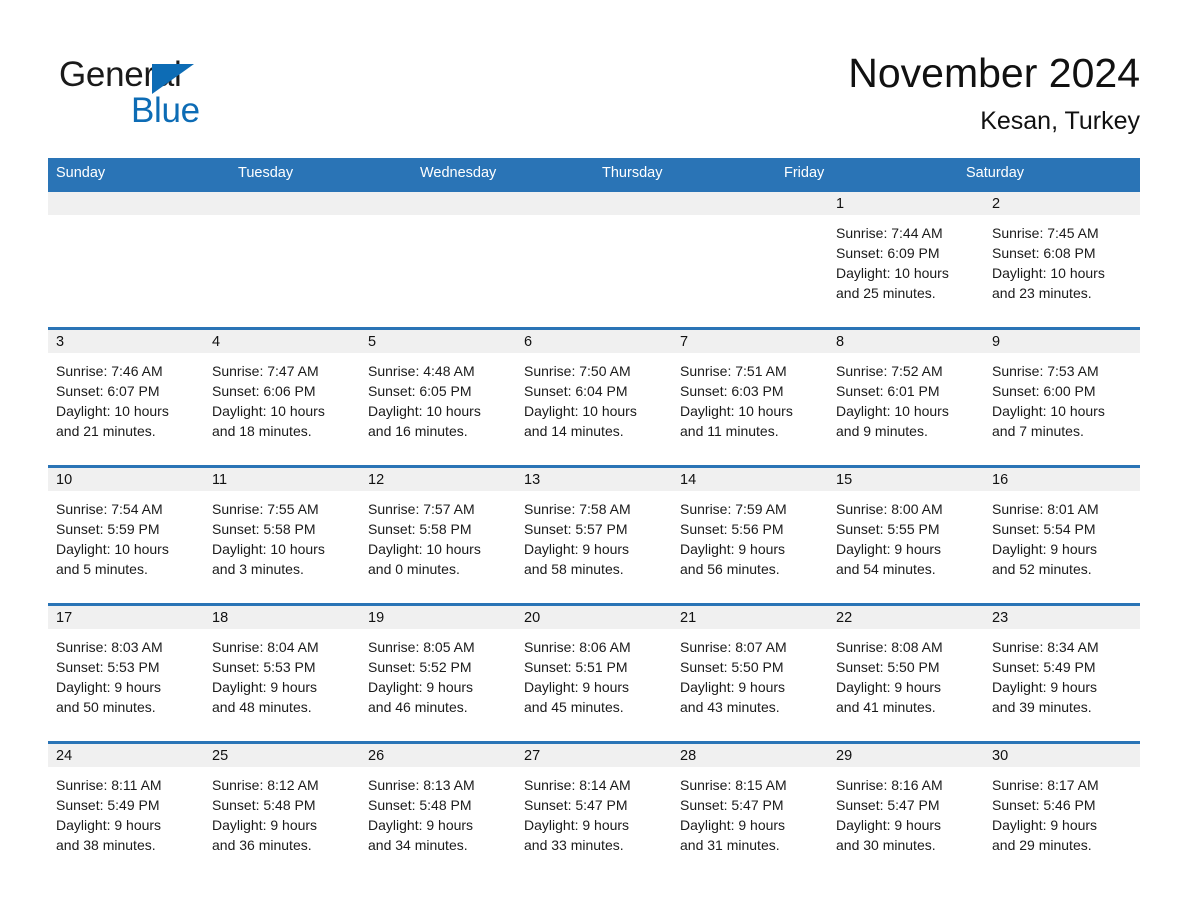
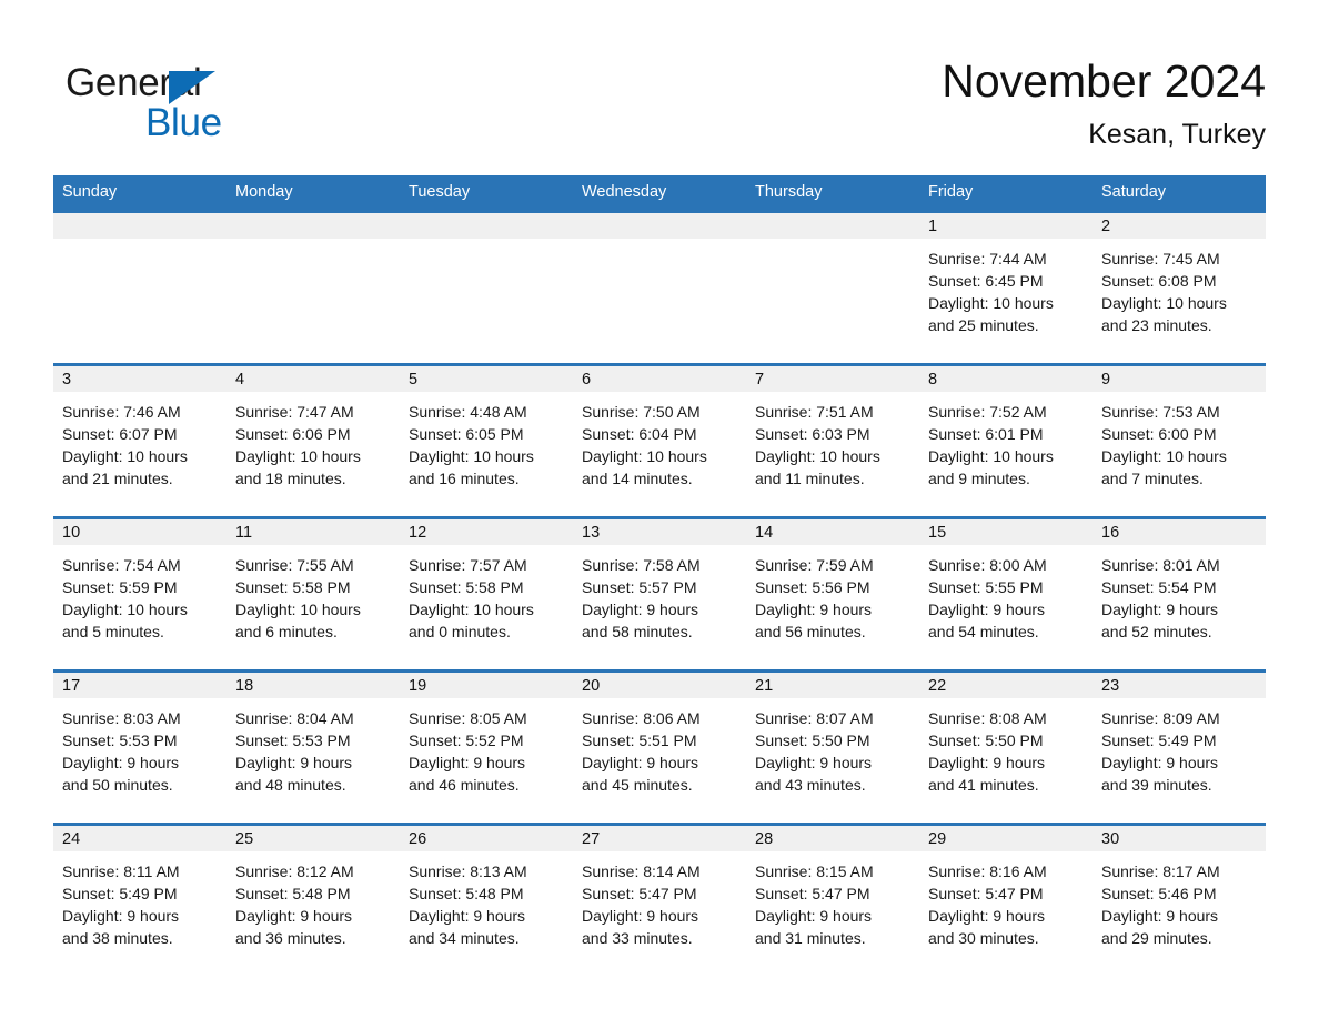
  General
  Blue
  November 2024
  Kesan, Turkey
  Sunday
+ Monday
  Tuesday
  Wednesday
  Thursday
  Friday
  Saturday
  1
  Sunrise: 7:44 AM
- Sunset: 6:09 PM
+ Sunset: 6:45 PM
  Daylight: 10 hours
  and 25 minutes.
  2
  Sunrise: 7:45 AM
  Sunset: 6:08 PM
  Daylight: 10 hours
  and 23 minutes.
  3
  Sunrise: 7:46 AM
  Sunset: 6:07 PM
  Daylight: 10 hours
  and 21 minutes.
  4
  Sunrise: 7:47 AM
  Sunset: 6:06 PM
  Daylight: 10 hours
  and 18 minutes.
  5
  Sunrise: 4:48 AM
  Sunset: 6:05 PM
  Daylight: 10 hours
  and 16 minutes.
  6
  Sunrise: 7:50 AM
  Sunset: 6:04 PM
  Daylight: 10 hours
  and 14 minutes.
  7
  Sunrise: 7:51 AM
  Sunset: 6:03 PM
  Daylight: 10 hours
  and 11 minutes.
  8
  Sunrise: 7:52 AM
  Sunset: 6:01 PM
  Daylight: 10 hours
  and 9 minutes.
  9
  Sunrise: 7:53 AM
  Sunset: 6:00 PM
  Daylight: 10 hours
  and 7 minutes.
  10
  Sunrise: 7:54 AM
  Sunset: 5:59 PM
  Daylight: 10 hours
  and 5 minutes.
  11
  Sunrise: 7:55 AM
  Sunset: 5:58 PM
  Daylight: 10 hours
- and 3 minutes.
+ and 6 minutes.
  12
  Sunrise: 7:57 AM
  Sunset: 5:58 PM
  Daylight: 10 hours
  and 0 minutes.
  13
  Sunrise: 7:58 AM
  Sunset: 5:57 PM
  Daylight: 9 hours
  and 58 minutes.
  14
  Sunrise: 7:59 AM
  Sunset: 5:56 PM
  Daylight: 9 hours
  and 56 minutes.
  15
  Sunrise: 8:00 AM
  Sunset: 5:55 PM
  Daylight: 9 hours
  and 54 minutes.
  16
  Sunrise: 8:01 AM
  Sunset: 5:54 PM
  Daylight: 9 hours
  and 52 minutes.
  17
  Sunrise: 8:03 AM
  Sunset: 5:53 PM
  Daylight: 9 hours
  and 50 minutes.
  18
  Sunrise: 8:04 AM
  Sunset: 5:53 PM
  Daylight: 9 hours
  and 48 minutes.
  19
  Sunrise: 8:05 AM
  Sunset: 5:52 PM
  Daylight: 9 hours
  and 46 minutes.
  20
  Sunrise: 8:06 AM
  Sunset: 5:51 PM
  Daylight: 9 hours
  and 45 minutes.
  21
  Sunrise: 8:07 AM
  Sunset: 5:50 PM
  Daylight: 9 hours
  and 43 minutes.
  22
  Sunrise: 8:08 AM
  Sunset: 5:50 PM
  Daylight: 9 hours
  and 41 minutes.
  23
- Sunrise: 8:34 AM
+ Sunrise: 8:09 AM
  Sunset: 5:49 PM
  Daylight: 9 hours
  and 39 minutes.
  24
  Sunrise: 8:11 AM
  Sunset: 5:49 PM
  Daylight: 9 hours
  and 38 minutes.
  25
  Sunrise: 8:12 AM
  Sunset: 5:48 PM
  Daylight: 9 hours
  and 36 minutes.
  26
  Sunrise: 8:13 AM
  Sunset: 5:48 PM
  Daylight: 9 hours
  and 34 minutes.
  27
  Sunrise: 8:14 AM
  Sunset: 5:47 PM
  Daylight: 9 hours
  and 33 minutes.
  28
  Sunrise: 8:15 AM
  Sunset: 5:47 PM
  Daylight: 9 hours
  and 31 minutes.
  29
  Sunrise: 8:16 AM
  Sunset: 5:47 PM
  Daylight: 9 hours
  and 30 minutes.
  30
  Sunrise: 8:17 AM
  Sunset: 5:46 PM
  Daylight: 9 hours
  and 29 minutes.
